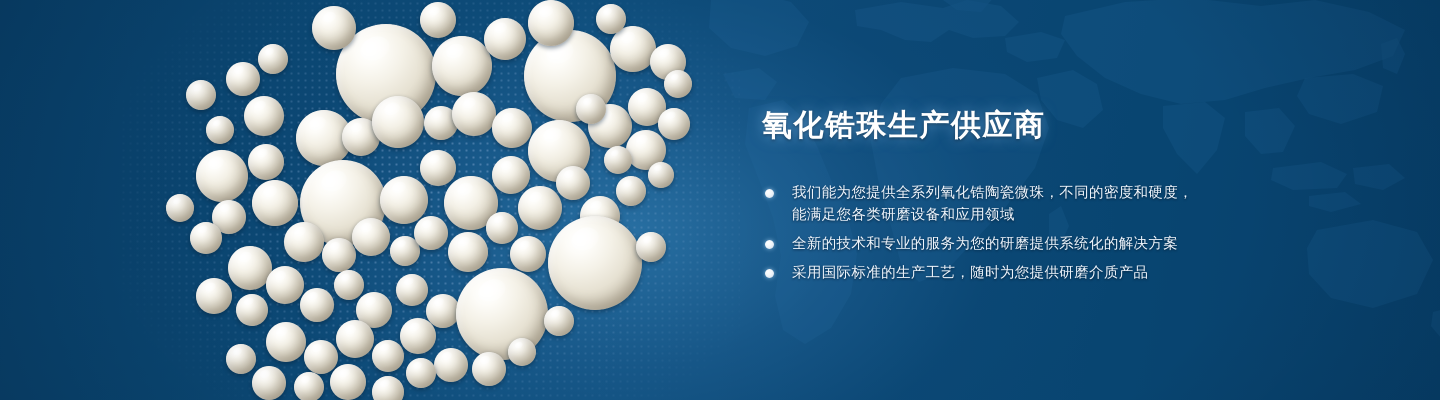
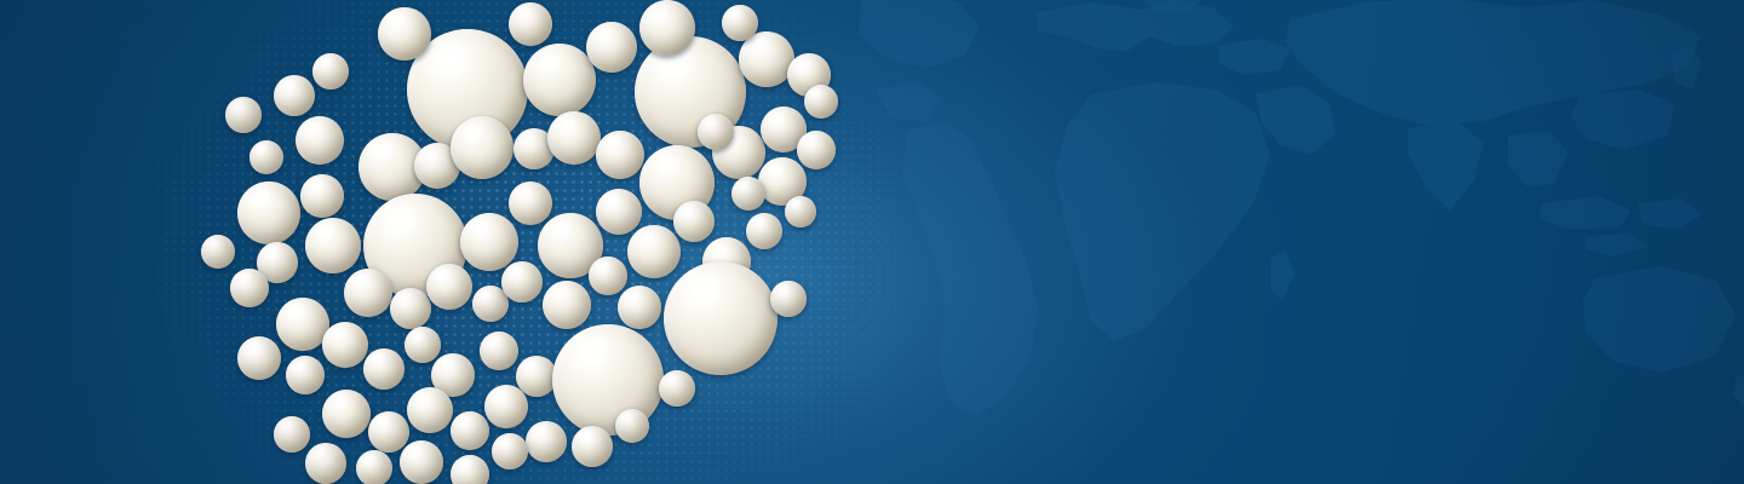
- 氧化锆珠生产供应商
- 我们能为您提供全系列氧化锆陶瓷微珠，不同的密度和硬度，
- 能满足您各类研磨设备和应用领域
- 全新的技术和专业的服务为您的研磨提供系统化的解决方案
- 采用国际标准的生产工艺，随时为您提供研磨介质产品
